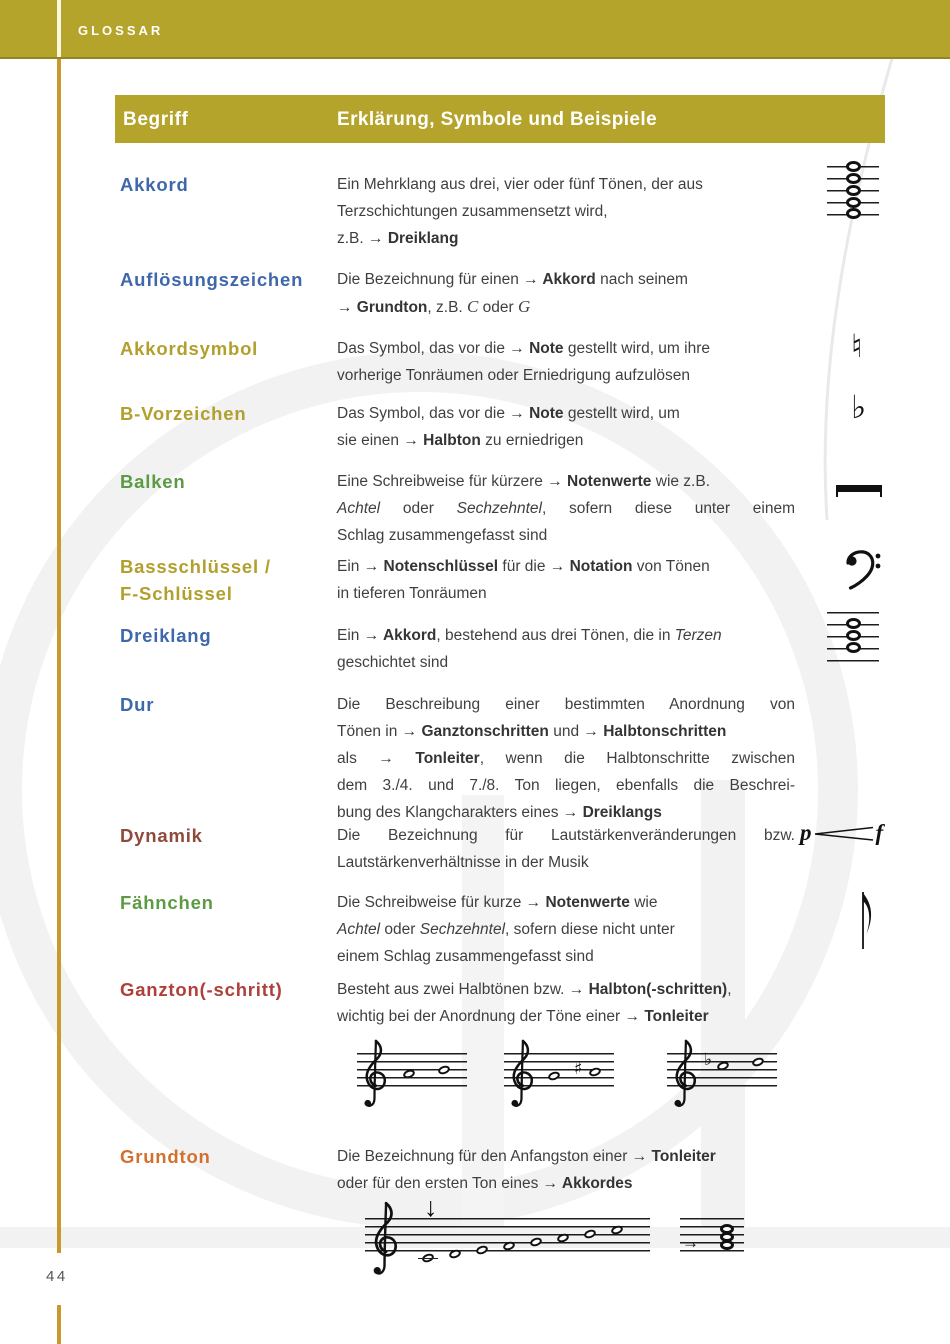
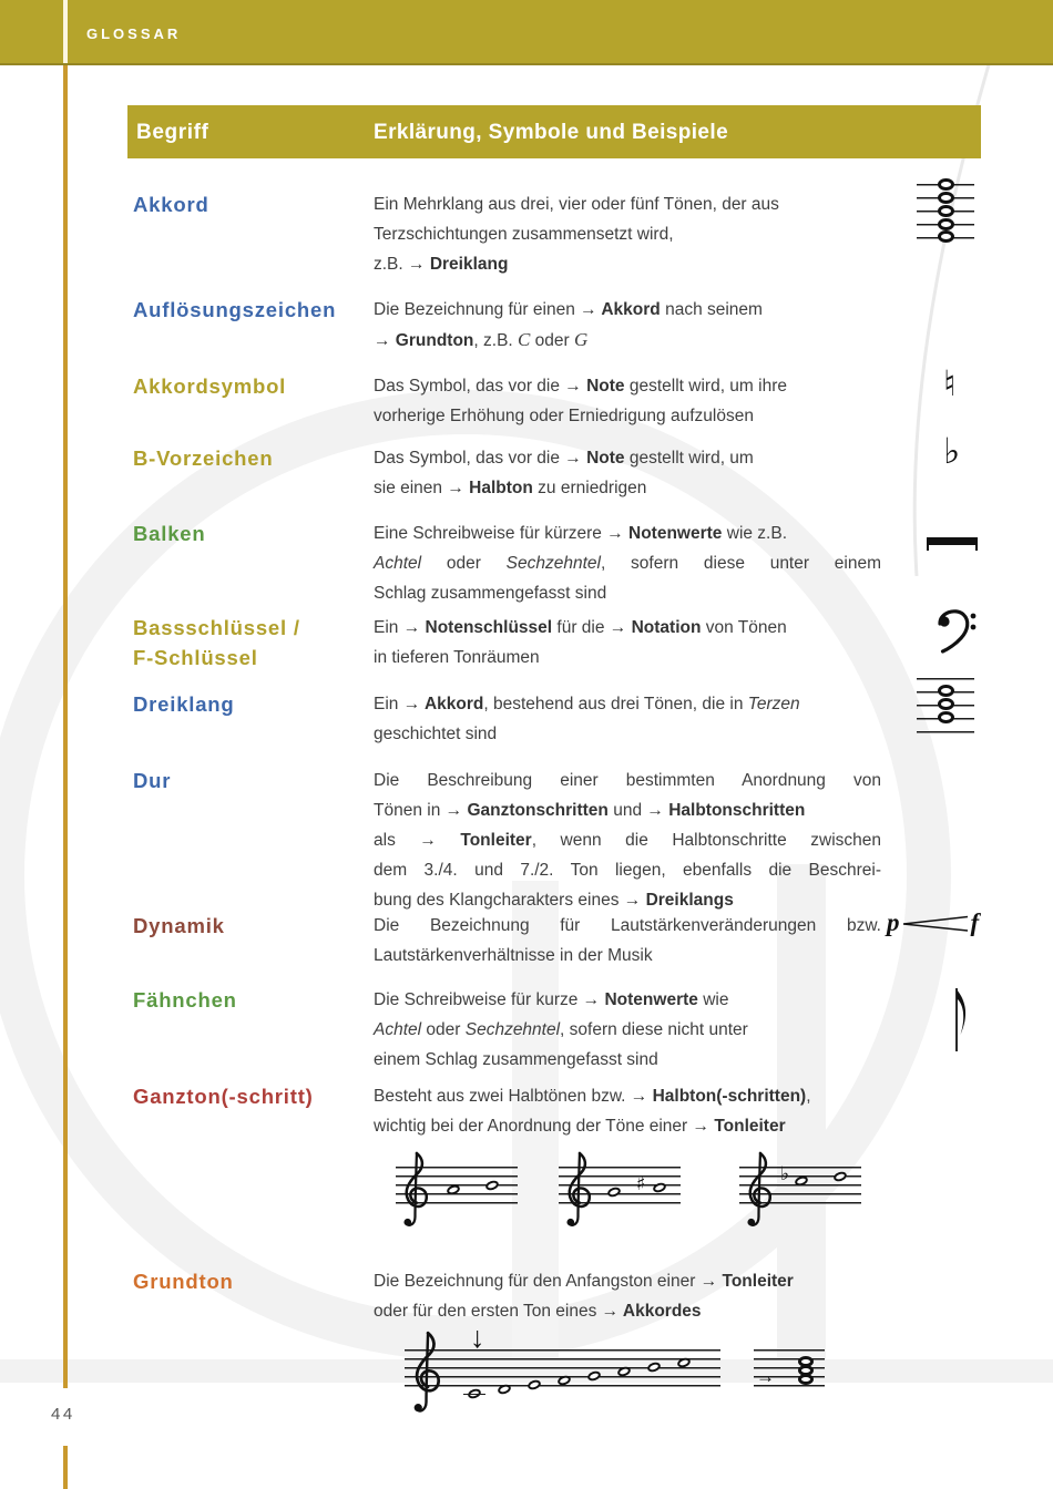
  GLOSSAR
  Begriff
  Erklärung, Symbole und Beispiele
  Akkord
  Ein Mehrklang aus drei, vier oder fünf Tönen, der aus
  Terzschichtungen zusammensetzt wird,
  z.B. → Dreiklang
  Auflösungszeichen
  Die Bezeichnung für einen → Akkord nach seinem
  → Grundton, z.B. C oder G
  Akkordsymbol
  Das Symbol, das vor die → Note gestellt wird, um ihre
- vorherige Tonräumen oder Erniedrigung aufzulösen
+ vorherige Erhöhung oder Erniedrigung aufzulösen
  ♮
  B-Vorzeichen
  Das Symbol, das vor die → Note gestellt wird, um
  sie einen → Halbton zu erniedrigen
  ♭
  Balken
  Eine Schreibweise für kürzere → Notenwerte wie z.B.
  Achtel oder Sechzehntel, sofern diese unter einem
  Schlag zusammengefasst sind
  Bassschlüssel /
  F-Schlüssel
  Ein → Notenschlüssel für die → Notation von Tönen
  in tieferen Tonräumen
  Dreiklang
  Ein → Akkord, bestehend aus drei Tönen, die in Terzen
  geschichtet sind
  Dur
  Die Beschreibung einer bestimmten Anordnung von
  Tönen in → Ganztonschritten und → Halbtonschritten
  als → Tonleiter, wenn die Halbtonschritte zwischen
- dem 3./4. und 7./8. Ton liegen, ebenfalls die Beschrei-
+ dem 3./4. und 7./2. Ton liegen, ebenfalls die Beschrei-
  bung des Klangcharakters eines → Dreiklangs
  Dynamik
  Die Bezeichnung für Lautstärkenveränderungen bzw.
  Lautstärkenverhältnisse in der Musik
  p f
  Fähnchen
  Die Schreibweise für kurze → Notenwerte wie
  Achtel oder Sechzehntel, sofern diese nicht unter
  einem Schlag zusammengefasst sind
  Ganzton(-schritt)
  Besteht aus zwei Halbtönen bzw. → Halbton(-schritten),
  wichtig bei der Anordnung der Töne einer → Tonleiter
  Grundton
  Die Bezeichnung für den Anfangston einer → Tonleiter
  oder für den ersten Ton eines → Akkordes
  ♯
  ♭
  ↓
  →
  44
